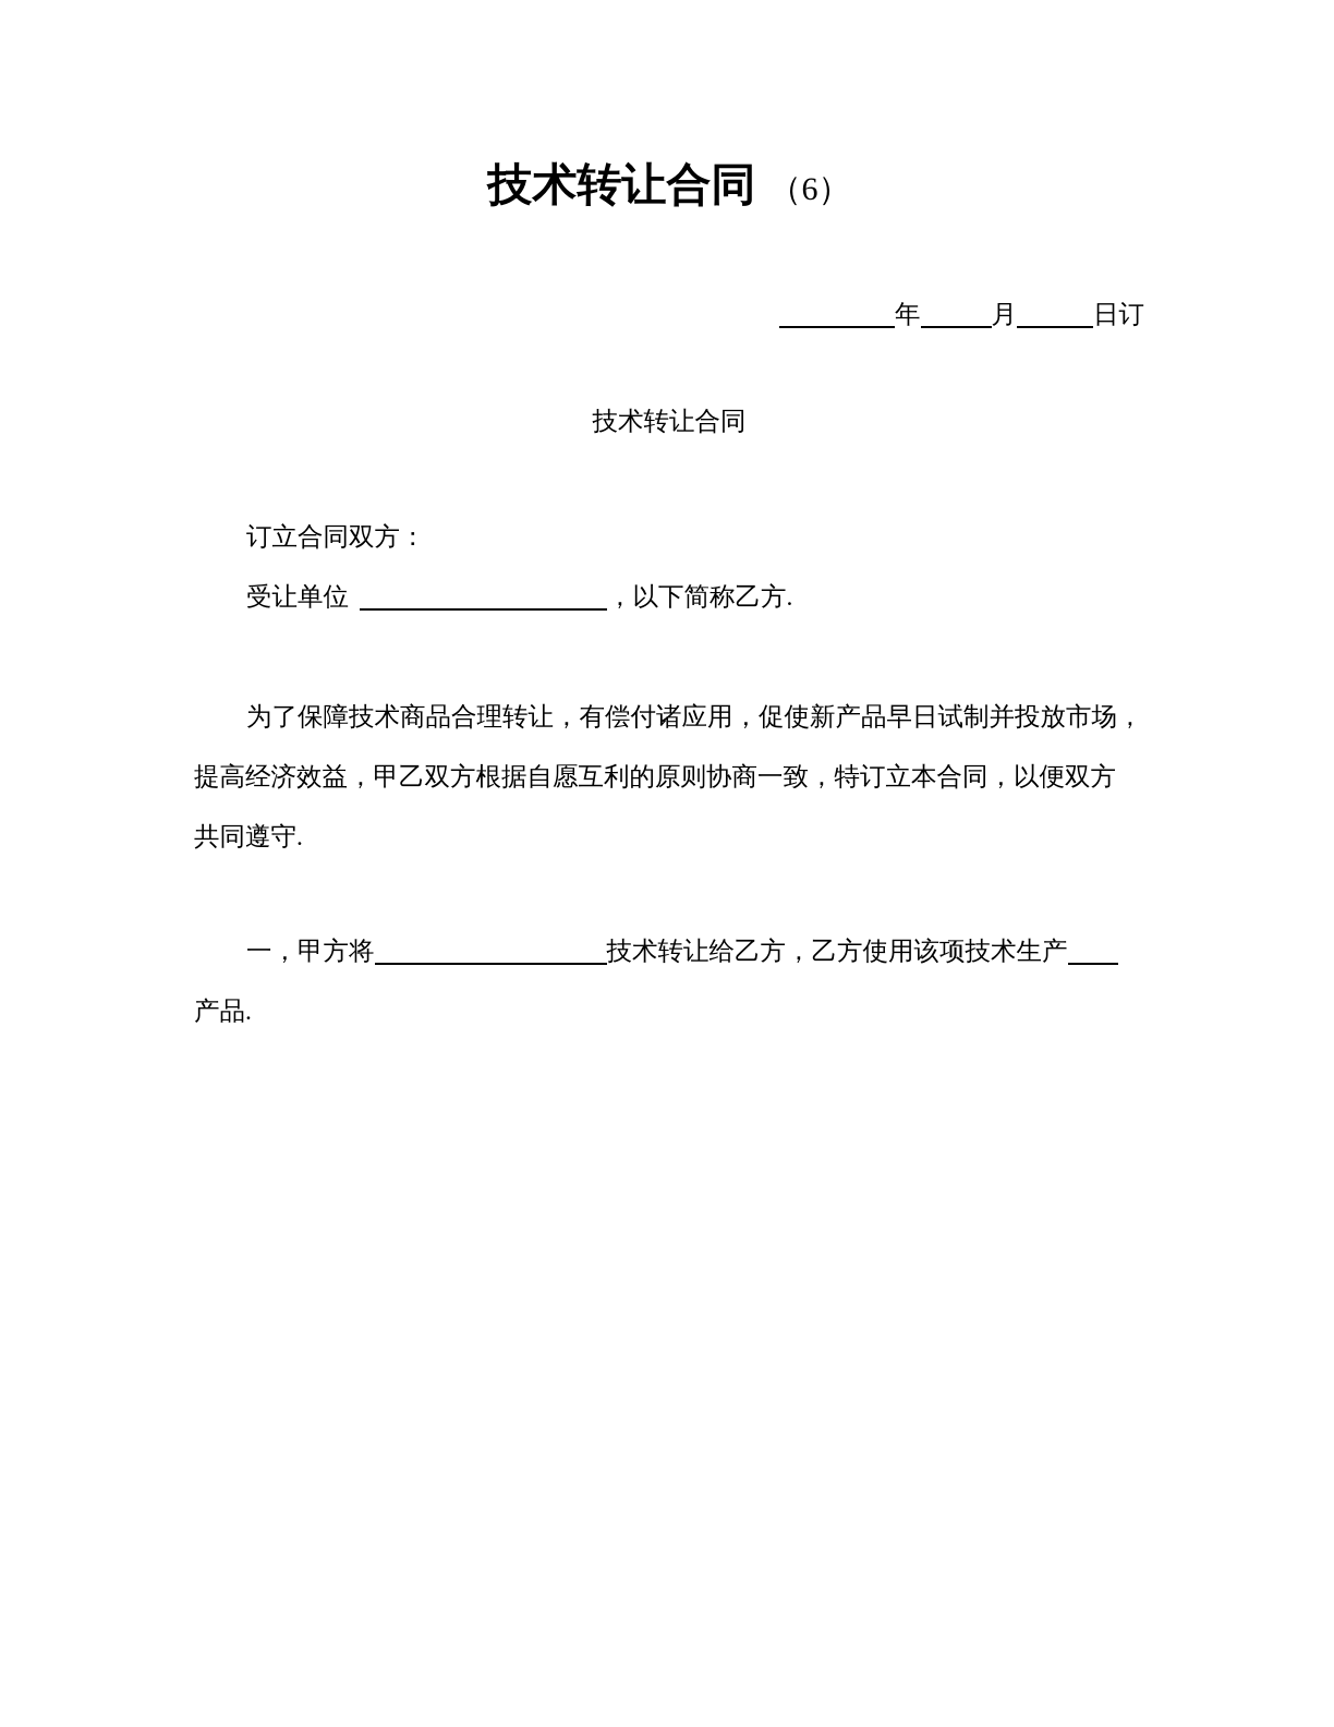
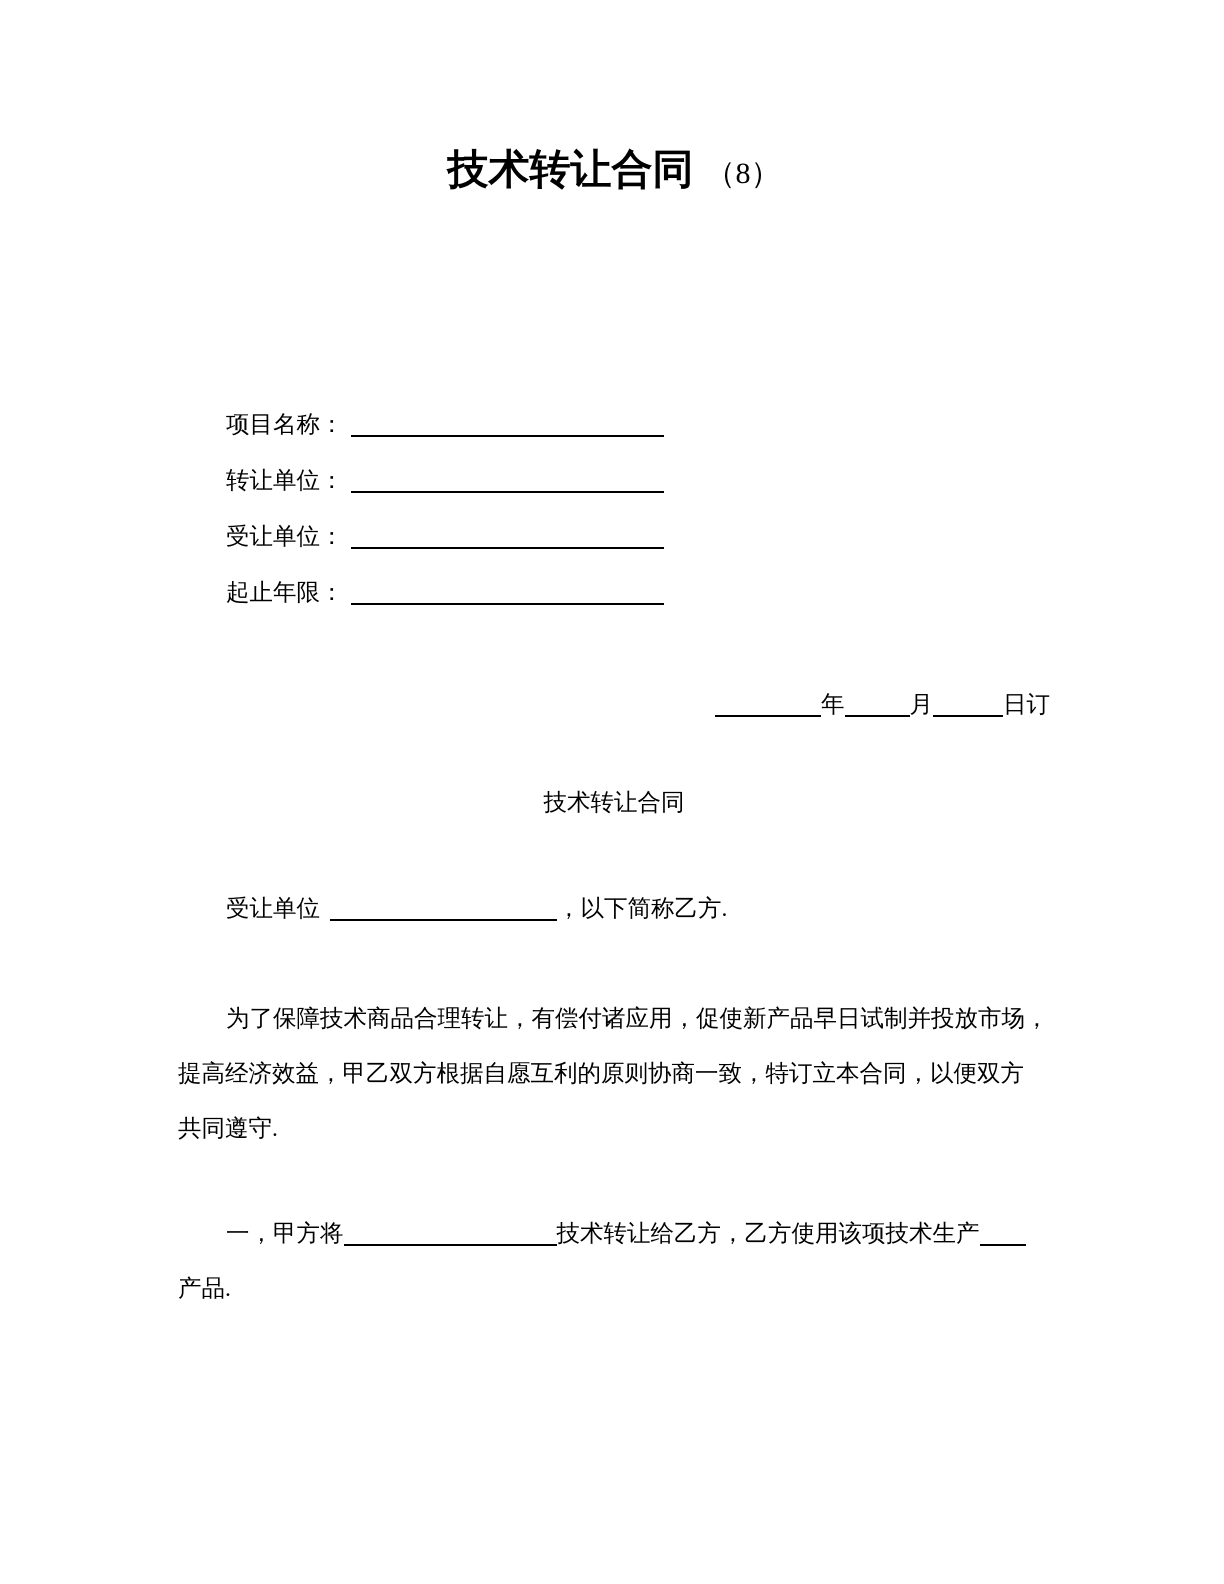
- 技术转让合同 （6）
+ 技术转让合同 （8）
+ 项目名称：
+ 转让单位：
+ 受让单位：
+ 起止年限：
  年 月 日订
  技术转让合同
- 订立合同双方：
  受让单位 ，以下简称乙方.
  为了保障技术商品合理转让，有偿付诸应用，促使新产品早日试制并投放市场，
  提高经济效益，甲乙双方根据自愿互利的原则协商一致，特订立本合同，以便双方
  共同遵守.
  一，甲方将 技术转让给乙方，乙方使用该项技术生产
  产品.
